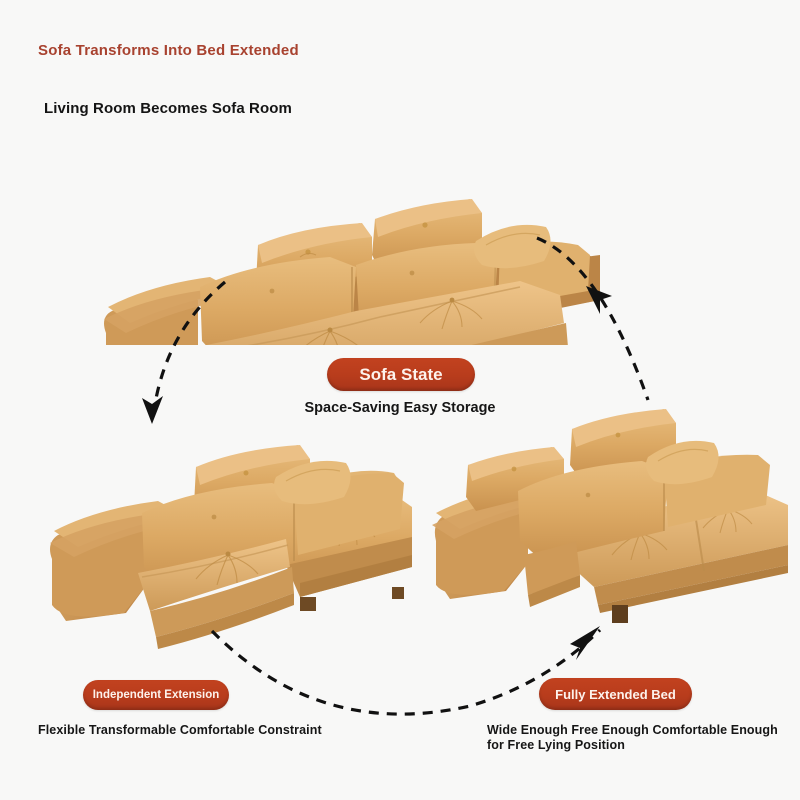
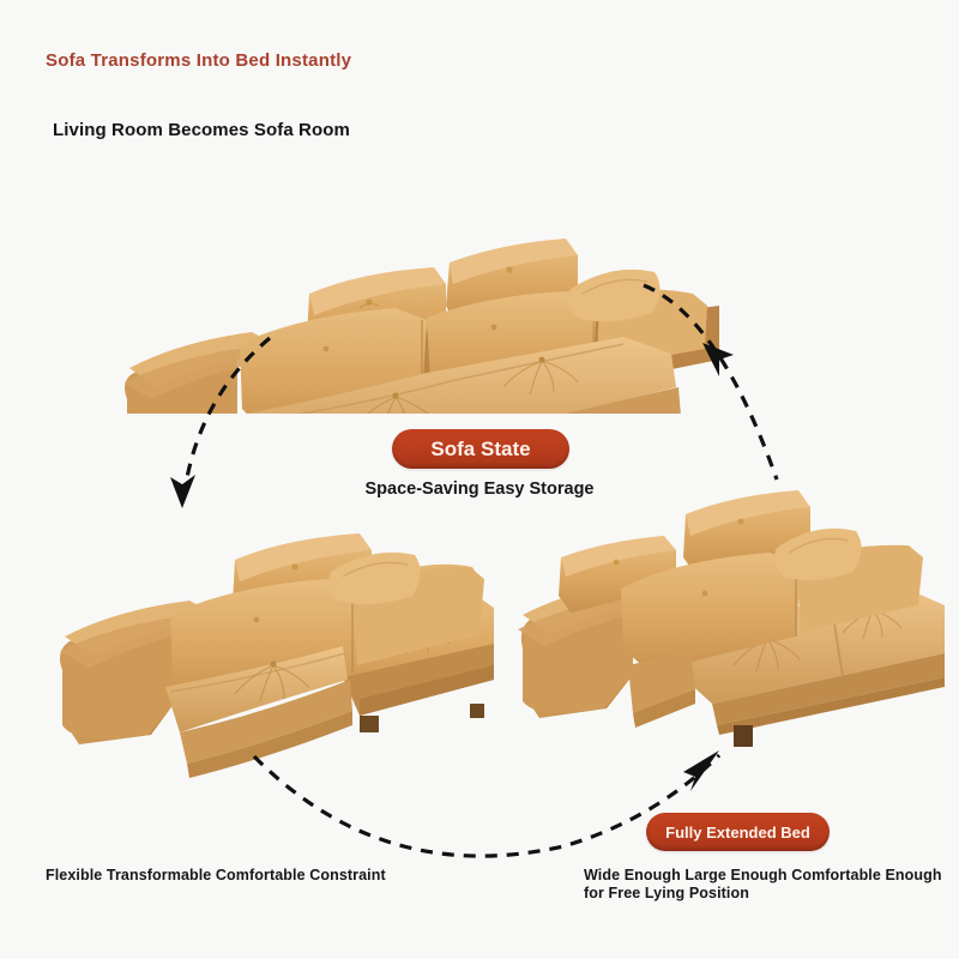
- Sofa Transforms Into Bed Extended
+ Sofa Transforms Into Bed Instantly
  Living Room Becomes Sofa Room
  Sofa State
  Space-Saving Easy Storage
- Independent Extension
  Flexible Transformable Comfortable Constraint
  Fully Extended Bed
- Wide Enough Free Enough Comfortable Enough for Free Lying Position
+ Wide Enough Large Enough Comfortable Enough for Free Lying Position
